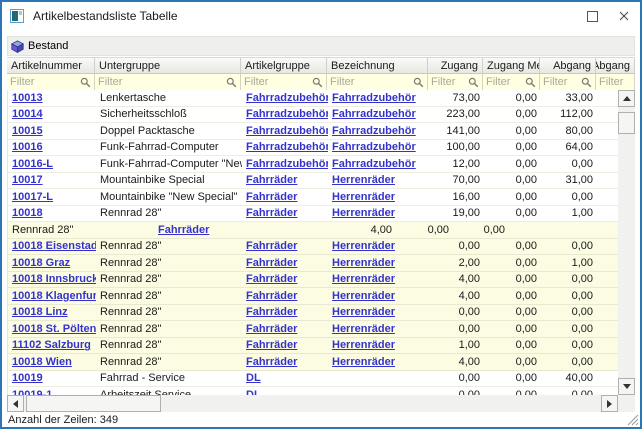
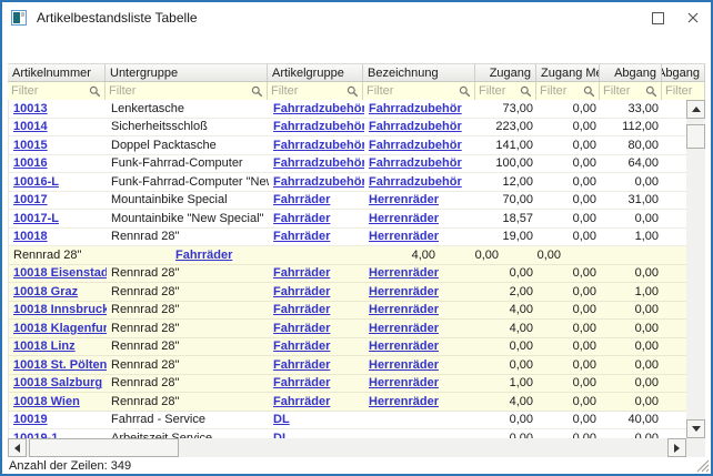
  Artikelbestandsliste Tabelle
- Bestand
  Artikelnummer
  Untergruppe
  Artikelgruppe
  Bezeichnung
  Zugang
  Zugang Me
  Abgang
  Abgang
  Filter
  Filter
  Filter
  Filter
  Filter
  Filter
  Filter
  Filter
  10013
  Lenkertasche
  Fahrradzubehör
  Fahrradzubehör
  73,00
  0,00
  33,00
  10014
  Sicherheitsschloß
  Fahrradzubehör
  Fahrradzubehör
  223,00
  0,00
  112,00
  10015
  Doppel Packtasche
  Fahrradzubehör
  Fahrradzubehör
  141,00
  0,00
  80,00
  10016
  Funk-Fahrrad-Computer
  Fahrradzubehör
  Fahrradzubehör
  100,00
  0,00
  64,00
  10016-L
  Funk-Fahrrad-Computer "Ne
  Fahrradzubehör
  Fahrradzubehör
  12,00
  0,00
  0,00
  10017
  Mountainbike Special
  Fahrräder
  Herrenräder
  70,00
  0,00
  31,00
  10017-L
  Mountainbike "New Special"
  Fahrräder
  Herrenräder
- 16,00
+ 18,57
  0,00
  0,00
  10018
  Rennrad 28"
  Fahrräder
  Herrenräder
  19,00
  0,00
  1,00
  Rennrad 28"
  Fahrräder
  4,00
  0,00
  0,00
  10018 Eisenstad
  Rennrad 28"
  Fahrräder
  Herrenräder
  0,00
  0,00
  0,00
  10018 Graz
  Rennrad 28"
  Fahrräder
  Herrenräder
  2,00
  0,00
  1,00
  10018 Innsbruck
  Rennrad 28"
  Fahrräder
  Herrenräder
  4,00
  0,00
  0,00
  10018 Klagenfur
  Rennrad 28"
  Fahrräder
  Herrenräder
  4,00
  0,00
  0,00
  10018 Linz
  Rennrad 28"
  Fahrräder
  Herrenräder
  0,00
  0,00
  0,00
  10018 St. Pölten
  Rennrad 28"
  Fahrräder
  Herrenräder
  0,00
  0,00
  0,00
- 11102 Salzburg
+ 10018 Salzburg
  Rennrad 28"
  Fahrräder
  Herrenräder
  1,00
  0,00
  0,00
  10018 Wien
  Rennrad 28"
  Fahrräder
  Herrenräder
  4,00
  0,00
  0,00
  10019
  Fahrrad - Service
  DL
  0,00
  0,00
  40,00
  Anzahl der Zeilen: 349
